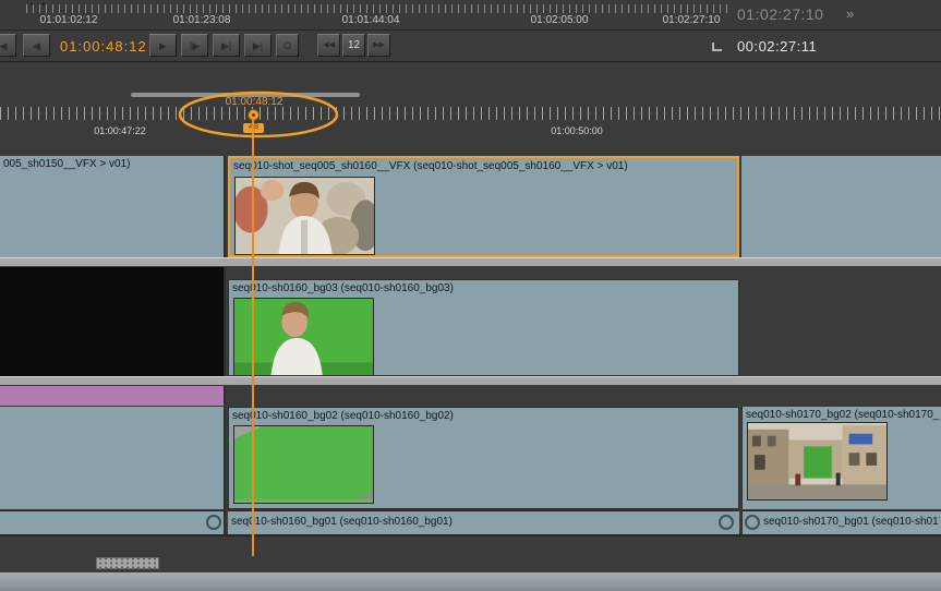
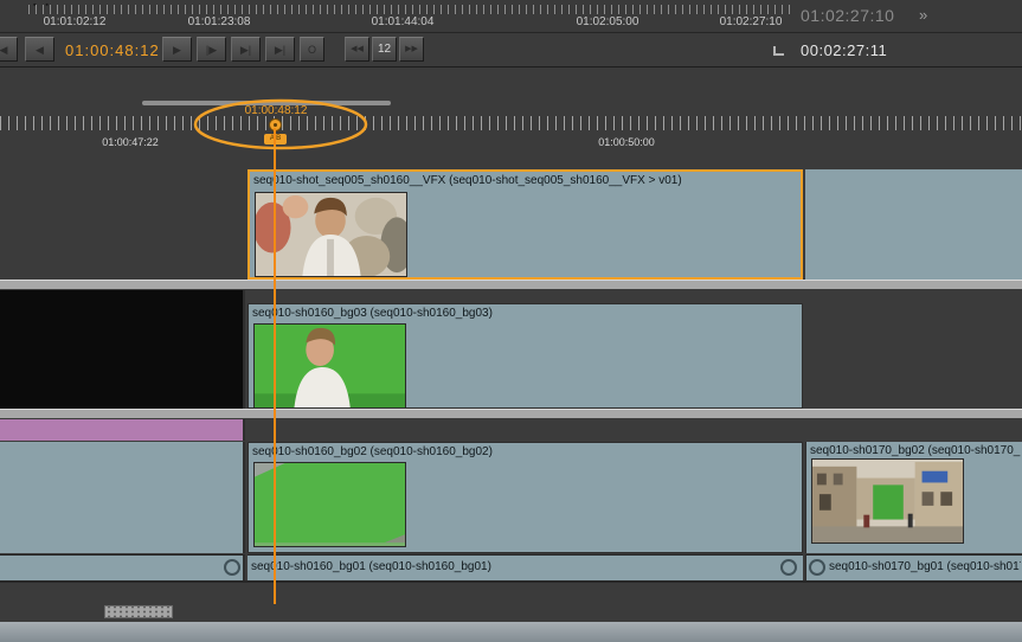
  01:01:02:12
  01:01:23:08
  01:01:44:04
  01:02:05:00
  01:02:27:10
  01:02:27:10
  »
  ◀
  ◀
  01:00:48:12
  ▶
  |▶
  ▶|
  ▶|
  O
  12
  00:02:27:11
  01:00:48:12
  01:00:47:22
  01:00:50:00
- 005_sh0150__VFX > v01)
  seq10-shot_seq005_sh0160__VFX (seq010-shot_seq005_sh0160__VFX > v01)
  seq10-sh0160_bg03 (seq010-sh0160_bg03)
  seq10-sh0160_bg02 (seq010-sh0160_bg02)
  seq010-sh0170_bg02 (seq010-sh0170_
  seq10-sh0160_bg01 (seq010-sh0160_bg01)
  seq010-sh0170_bg01 (seq010-sh01
